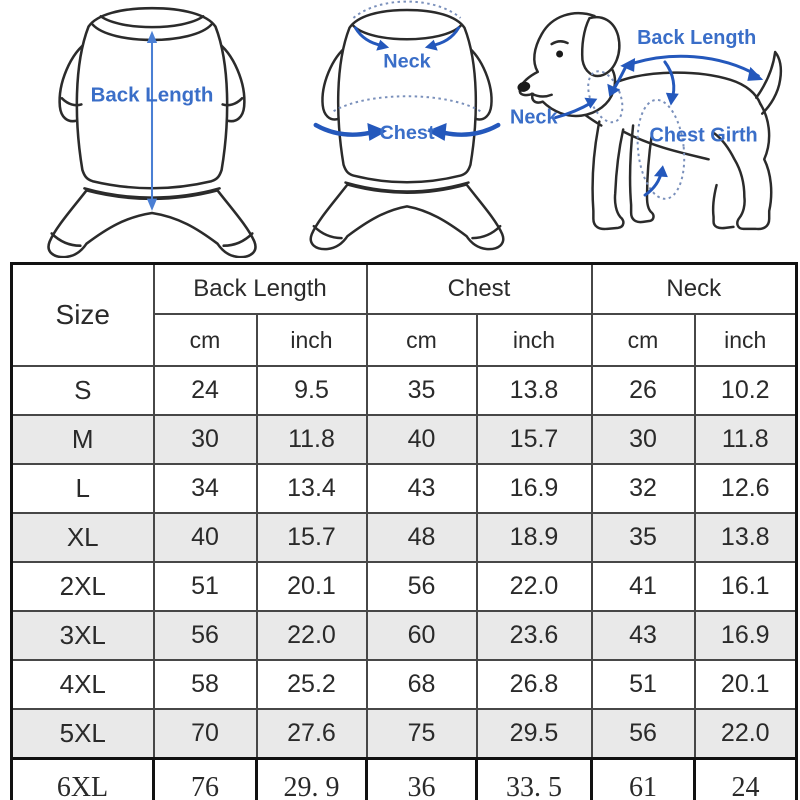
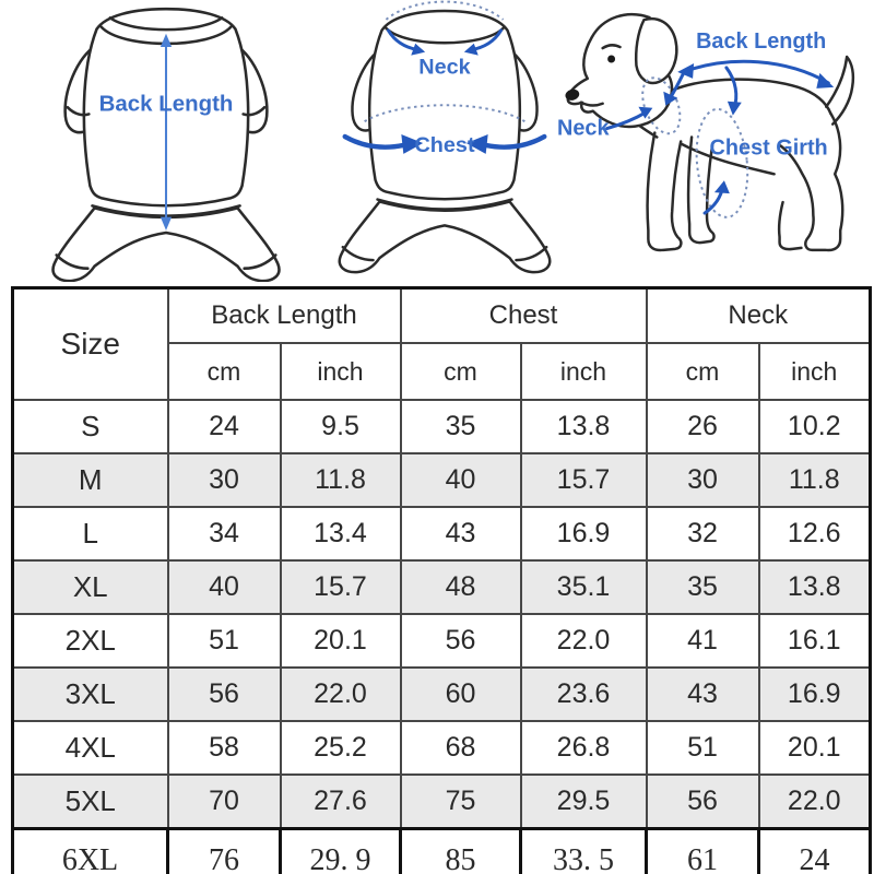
  Back Length
  Neck
  Chest
  Back Length
  Neck
  Chest Girth
  Size	Back Length	Chest	Neck
  cm	inch	cm	inch	cm	inch
  S	24	9.5	35	13.8	26	10.2
  M	30	11.8	40	15.7	30	11.8
  L	34	13.4	43	16.9	32	12.6
- XL	40	15.7	48	18.9	35	13.8
+ XL	40	15.7	48	35.1	35	13.8
  2XL	51	20.1	56	22.0	41	16.1
  3XL	56	22.0	60	23.6	43	16.9
  4XL	58	25.2	68	26.8	51	20.1
  5XL	70	27.6	75	29.5	56	22.0
- 6XL	76	29. 9	36	33. 5	61	24
+ 6XL	76	29. 9	85	33. 5	61	24
